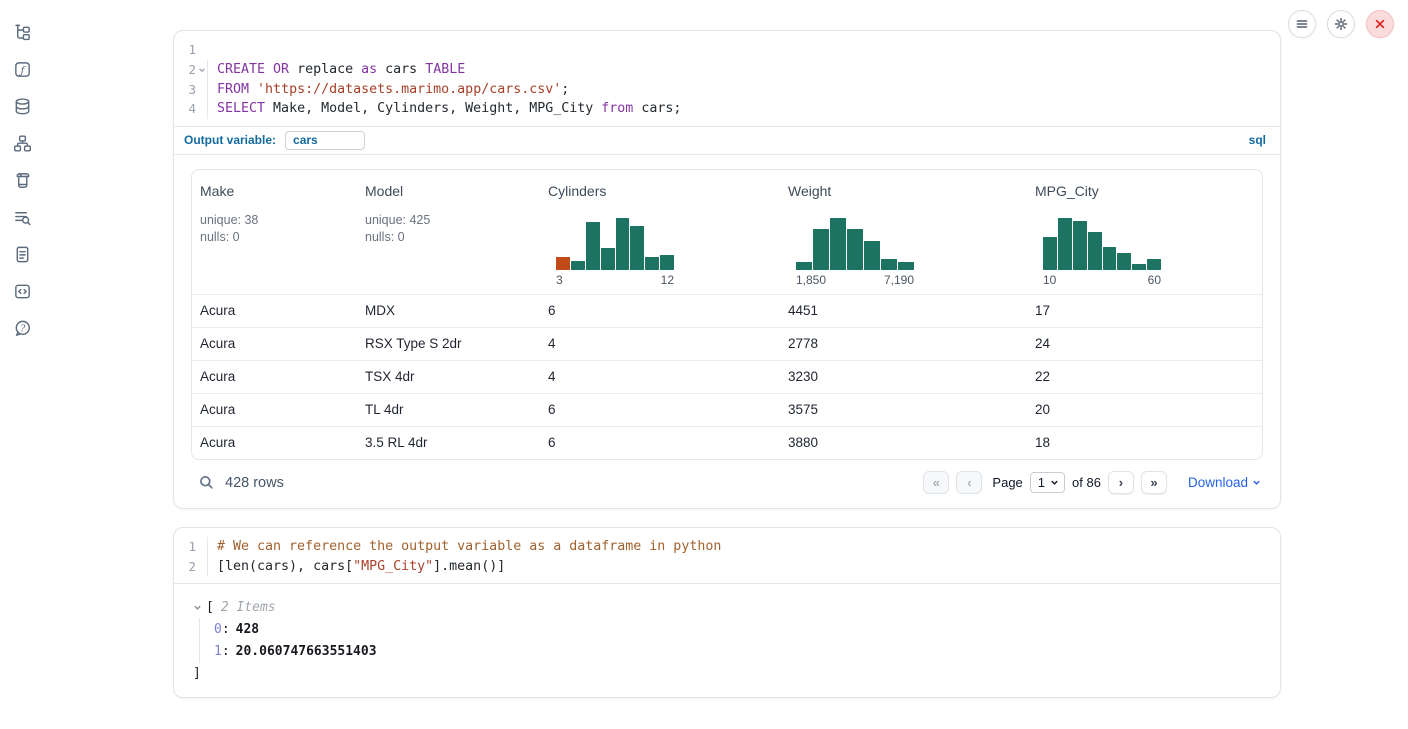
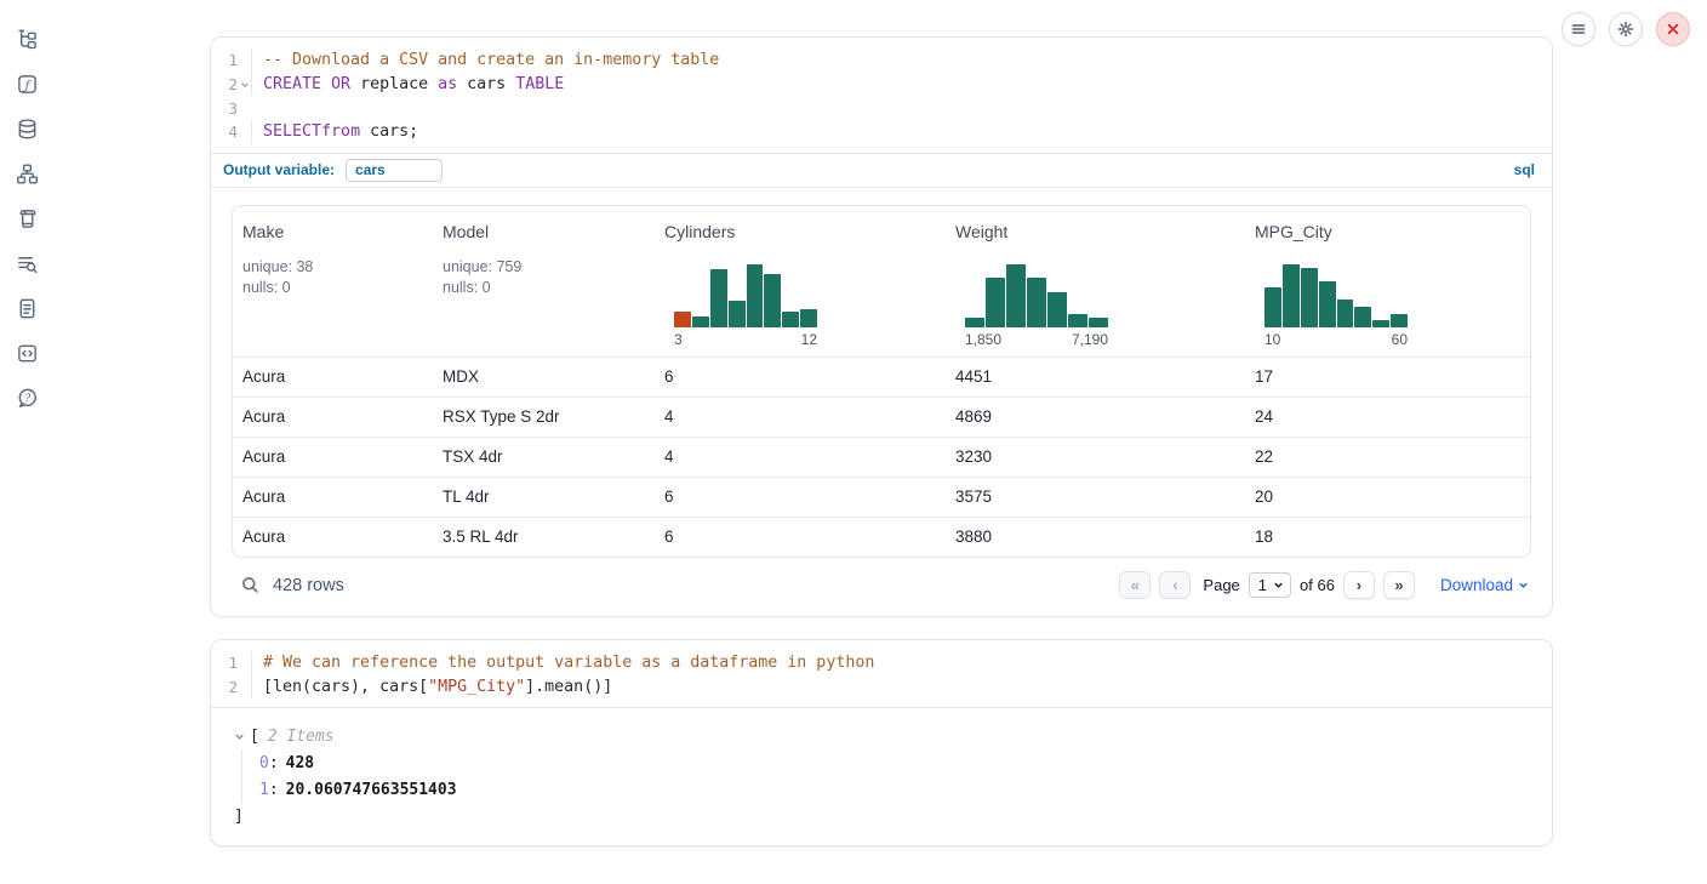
  ƒ
  ?
  1
+ -- Download a CSV and create an in-memory table
  2
  CREATE OR
  replace
  as
  cars
  TABLE
  3
- FROM
- 'https://datasets.marimo.app/cars.csv'
- ;
  4
  SELECT
- Make, Model, Cylinders, Weight, MPG_City
  from
  cars;
  Output variable:
  cars
  sql
  Make
  unique: 38
  nulls: 0
  Model
- unique: 425
+ unique: 759
  nulls: 0
  Cylinders
  3
  12
  Weight
  1,850
  7,190
  MPG_City
  10
  60
  Acura
  MDX
  6
  4451
  17
  Acura
  RSX Type S 2dr
  4
- 2778
+ 4869
  24
  Acura
  TSX 4dr
  4
  3230
  22
  Acura
  TL 4dr
  6
  3575
  20
  Acura
  3.5 RL 4dr
  6
  3880
  18
  428 rows
  «
  ‹
  Page
  1
- of 86
+ of 66
  ›
  »
  Download
  1
  # We can reference the output variable as a dataframe in python
  2
  [len(cars), cars[
  "MPG_City"
  ].mean()]
  [
  2 Items
  0
  :
  428
  1
  :
  20.060747663551403
  ]
